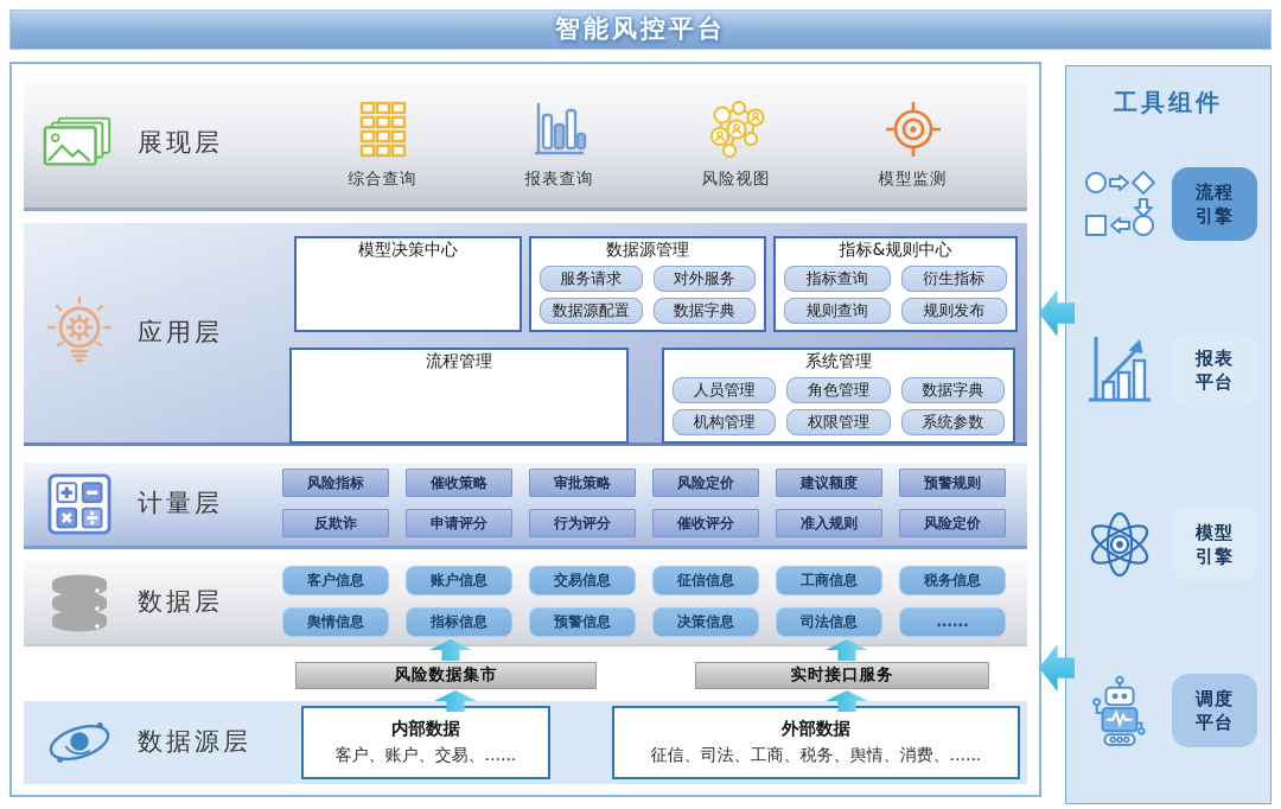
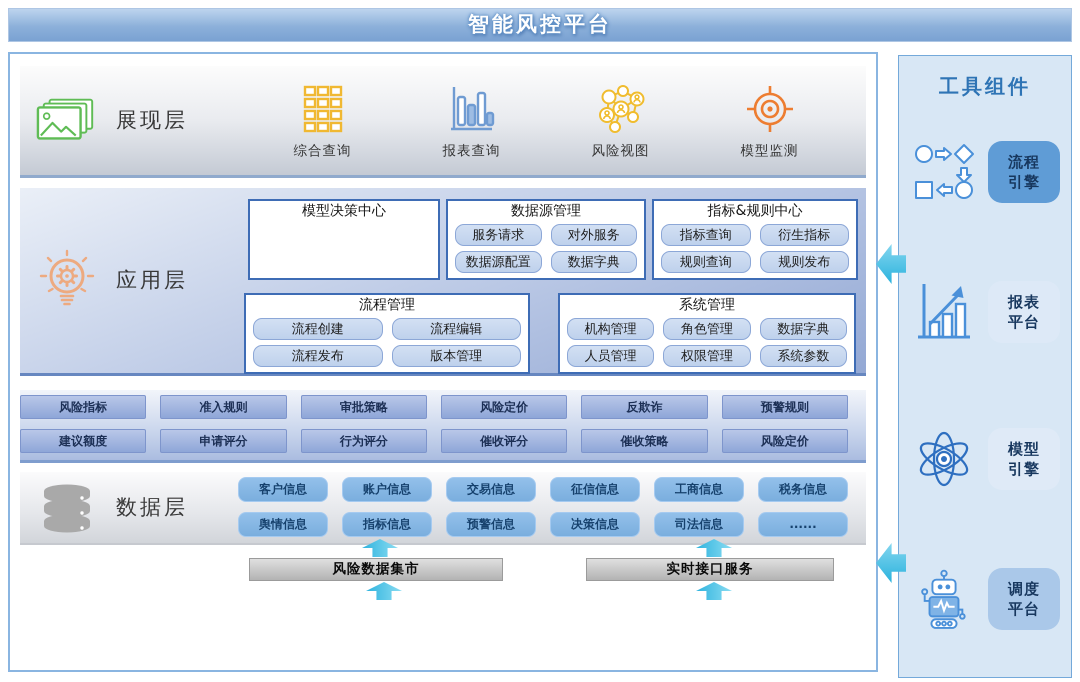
  智能风控平台
  展现层
  综合查询
  报表查询
  风险视图
  模型监测
  应用层
  模型决策中心
  数据源管理
  服务请求
  对外服务
  数据源配置
  数据字典
  指标&规则中心
  指标查询
  衍生指标
  规则查询
  规则发布
  流程管理
+ 流程创建
+ 流程编辑
+ 流程发布
+ 版本管理
  系统管理
- 人员管理
+ 机构管理
  角色管理
  数据字典
- 机构管理
+ 人员管理
  权限管理
  系统参数
- 计量层
  风险指标
- 催收策略
+ 准入规则
  审批策略
  风险定价
- 建议额度
+ 反欺诈
  预警规则
- 反欺诈
+ 建议额度
  申请评分
  行为评分
  催收评分
- 准入规则
+ 催收策略
  风险定价
  数据层
  客户信息
  账户信息
  交易信息
  征信信息
  工商信息
  税务信息
  舆情信息
  指标信息
  预警信息
  决策信息
  司法信息
  ......
  风险数据集市
  实时接口服务
- 数据源层
- 内部数据
- 客户、账户、交易、......
- 外部数据
- 征信、司法、工商、税务、舆情、消费、......
  工具组件
  流程
  引擎
  报表
  平台
  模型
  引擎
  调度
  平台
